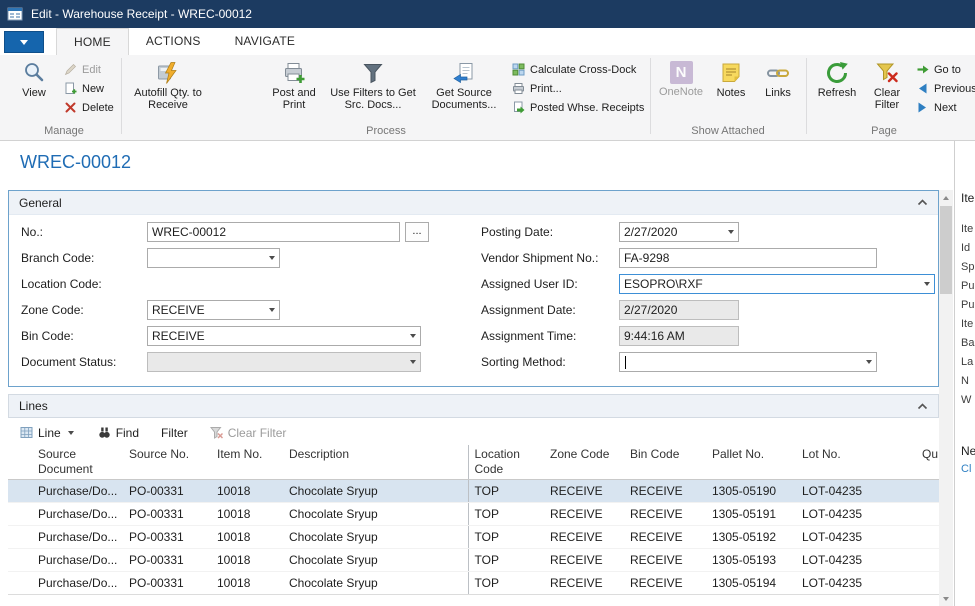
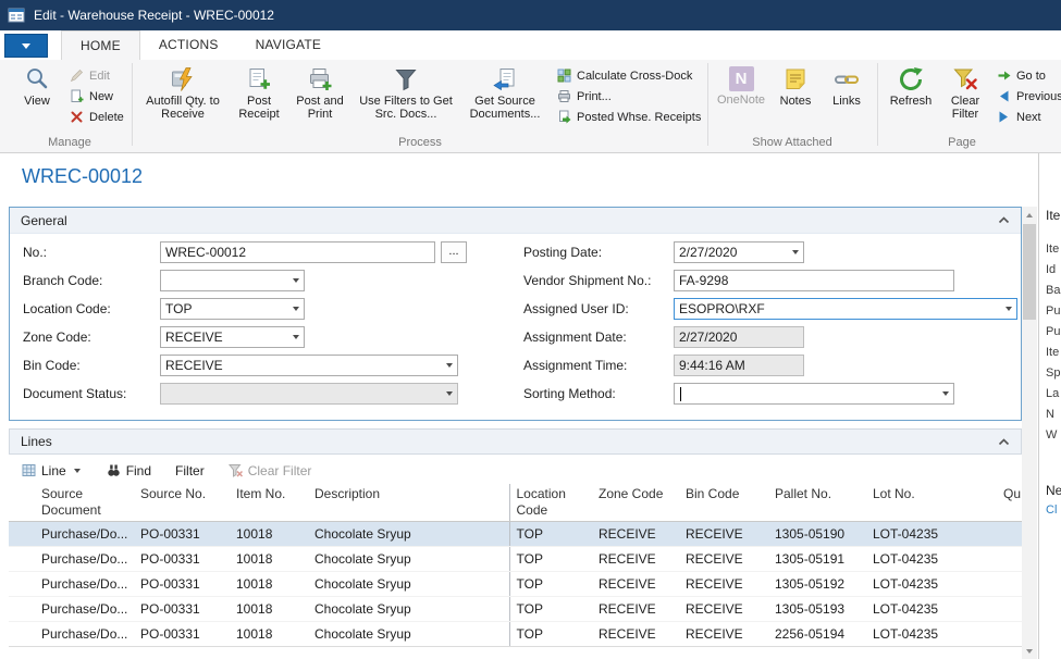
  Edit - Warehouse Receipt - WREC-00012
  HOME
  ACTIONS
  NAVIGATE
  View
  Edit
  New
  Delete
  Manage
  Autofill Qty. to Receive
+ Post Receipt
  Post and Print
  Use Filters to Get Src. Docs...
  Get Source Documents...
  Calculate Cross-Dock
  Print...
  Posted Whse. Receipts
  Process
  N
  OneNote
  Notes
  Links
  Show Attached
  Refresh
  Clear Filter
  Go to
  Previous
  Next
  Page
  WREC-00012
  General
  No.:
  WREC-00012
  ...
  Branch Code:
  Location Code:
+ TOP
  Zone Code:
  RECEIVE
  Bin Code:
  RECEIVE
  Document Status:
  Posting Date:
  2/27/2020
  Vendor Shipment No.:
  FA-9298
  Assigned User ID:
  ESOPRO\RXF
  Assignment Date:
  2/27/2020
  Assignment Time:
  9:44:16 AM
  Sorting Method:
  Lines
  Line
  Find
  Filter
  Clear Filter
  Source Document	Source No.	Item No.	Description	Location Code	Zone Code	Bin Code	Pallet No.	Lot No.	Qu
  Purchase/Do...	PO-00331	10018	Chocolate Sryup	TOP	RECEIVE	RECEIVE	1305-05190	LOT-04235
  Purchase/Do...	PO-00331	10018	Chocolate Sryup	TOP	RECEIVE	RECEIVE	1305-05191	LOT-04235
  Purchase/Do...	PO-00331	10018	Chocolate Sryup	TOP	RECEIVE	RECEIVE	1305-05192	LOT-04235
  Purchase/Do...	PO-00331	10018	Chocolate Sryup	TOP	RECEIVE	RECEIVE	1305-05193	LOT-04235
- Purchase/Do...	PO-00331	10018	Chocolate Sryup	TOP	RECEIVE	RECEIVE	1305-05194	LOT-04235
+ Purchase/Do...	PO-00331	10018	Chocolate Sryup	TOP	RECEIVE	RECEIVE	2256-05194	LOT-04235
  Ite
  Ite
  Id
- Sp
+ Ba
  Pu
  Pu
  Ite
- Ba
+ Sp
  La
  N
  W
  Ne
  Cl
